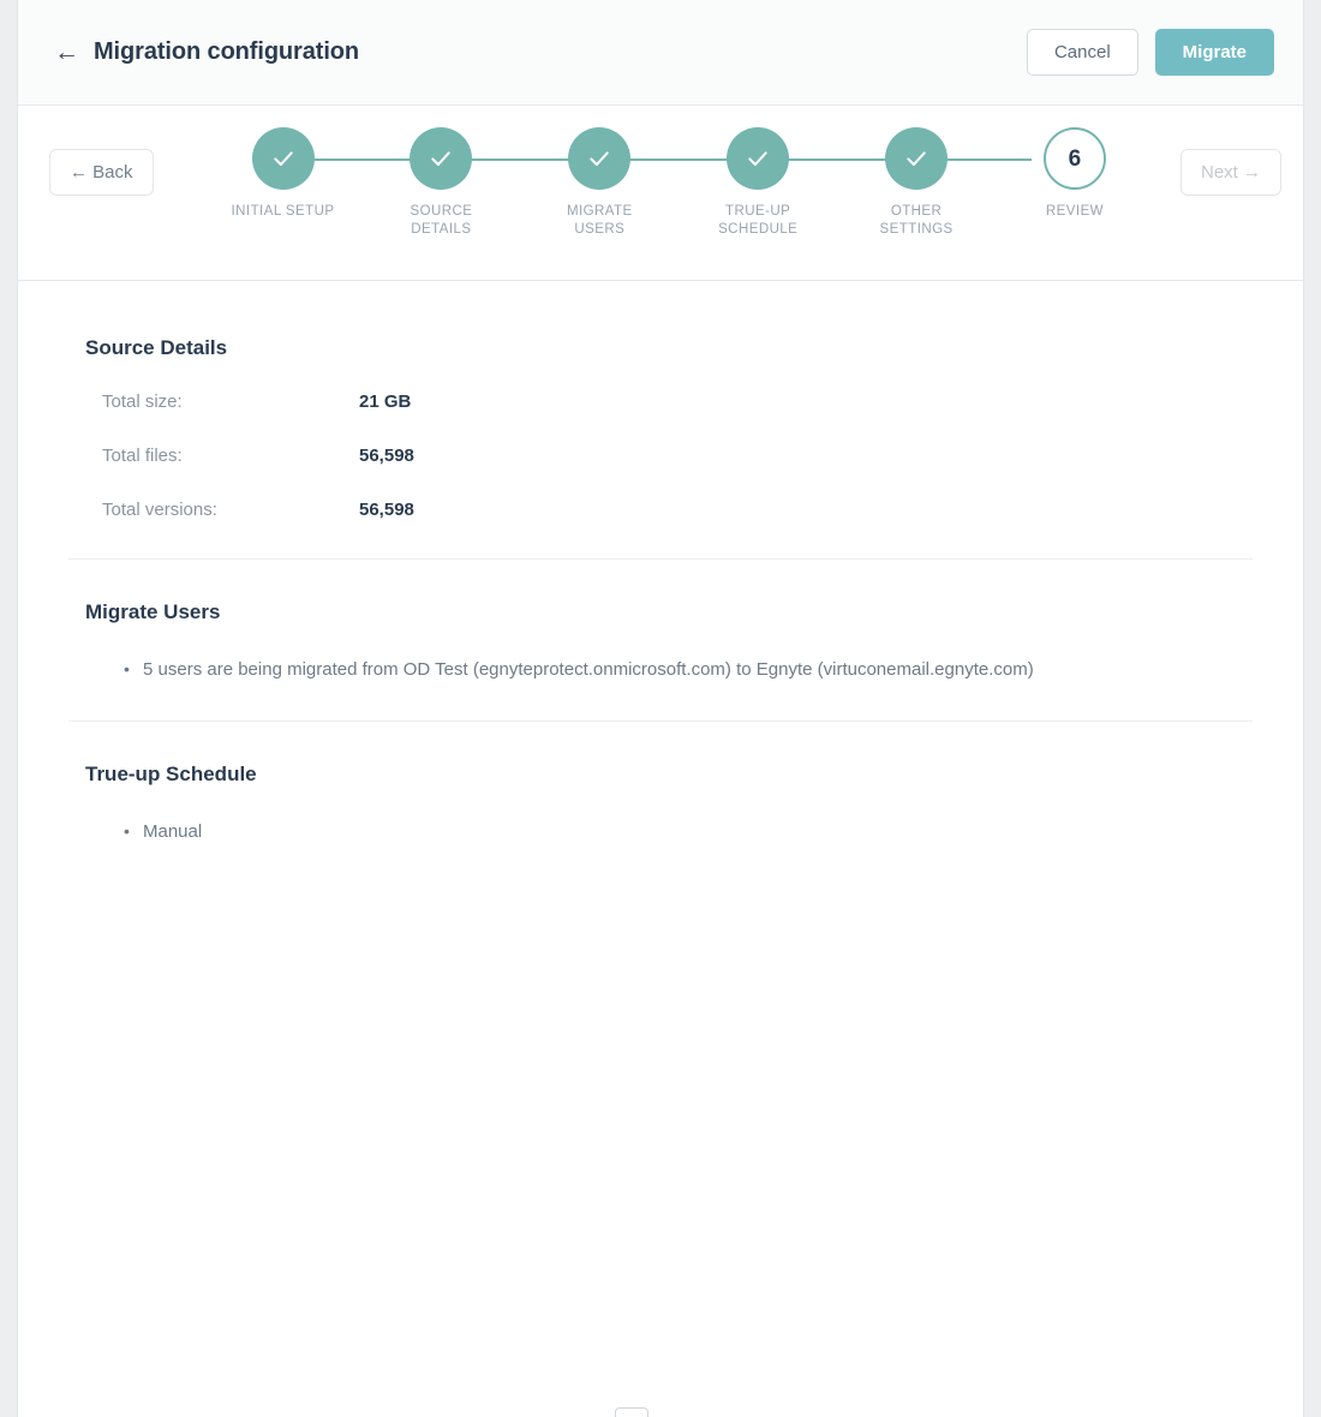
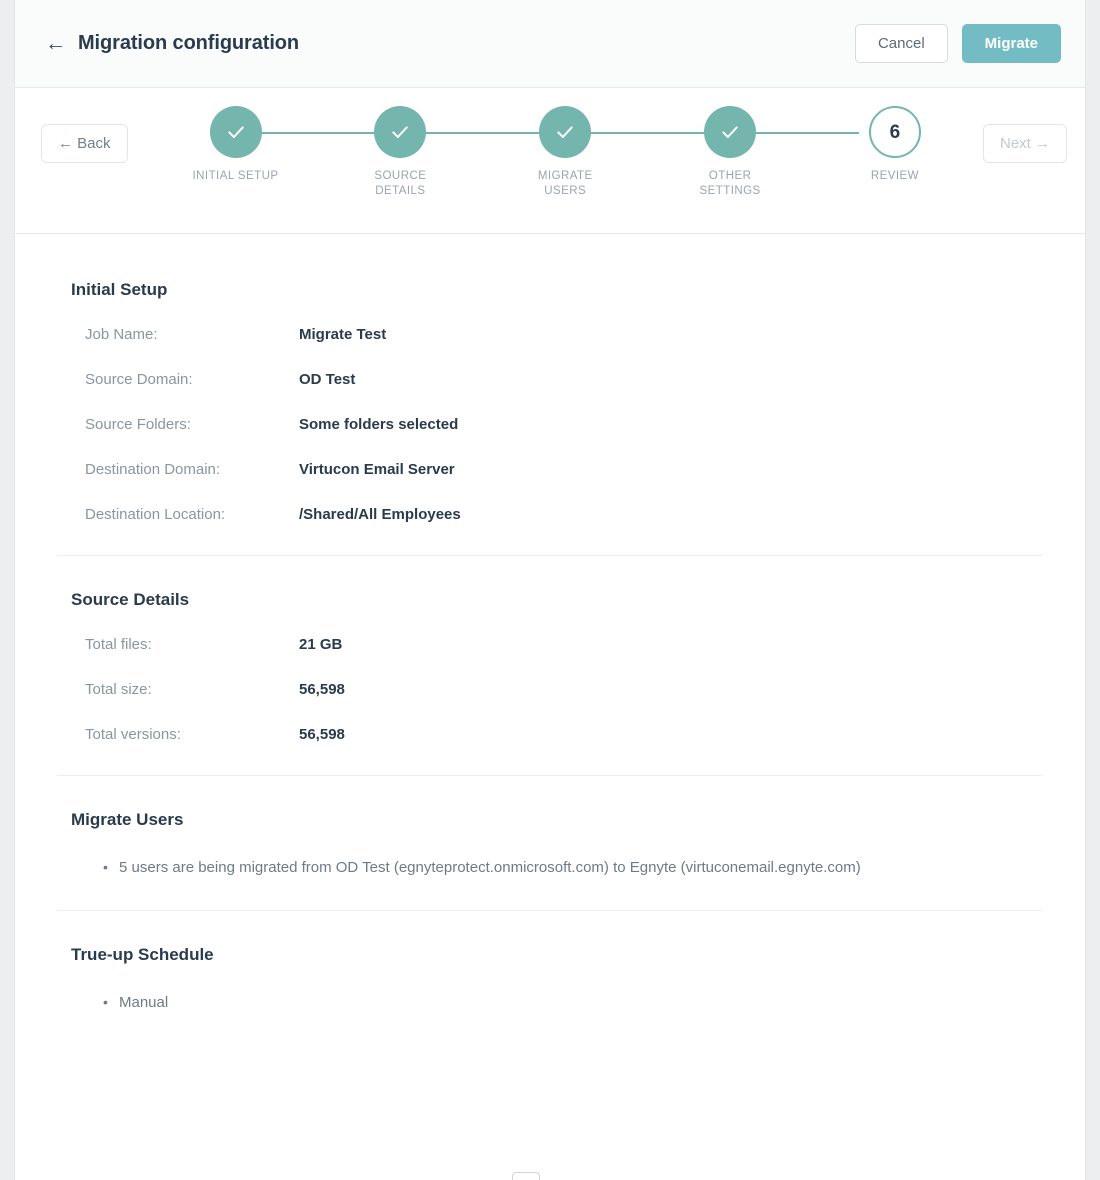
  ←
  Migration configuration
  Cancel
  Migrate
  ← Back
  INITIAL SETUP
  SOURCE
  DETAILS
  MIGRATE
  USERS
- TRUE-UP
- SCHEDULE
  OTHER
  SETTINGS
  6
  REVIEW
  Next →
+ Initial Setup
+ Job Name:
+ Migrate Test
+ Source Domain:
+ OD Test
+ Source Folders:
+ Some folders selected
+ Destination Domain:
+ Virtucon Email Server
+ Destination Location:
+ /Shared/All Employees
  Source Details
- Total size:
+ Total files:
  21 GB
- Total files:
+ Total size:
  56,598
  Total versions:
  56,598
  Migrate Users
  5 users are being migrated from OD Test (egnyteprotect.onmicrosoft.com) to Egnyte (virtuconemail.egnyte.com)
  True-up Schedule
  Manual
